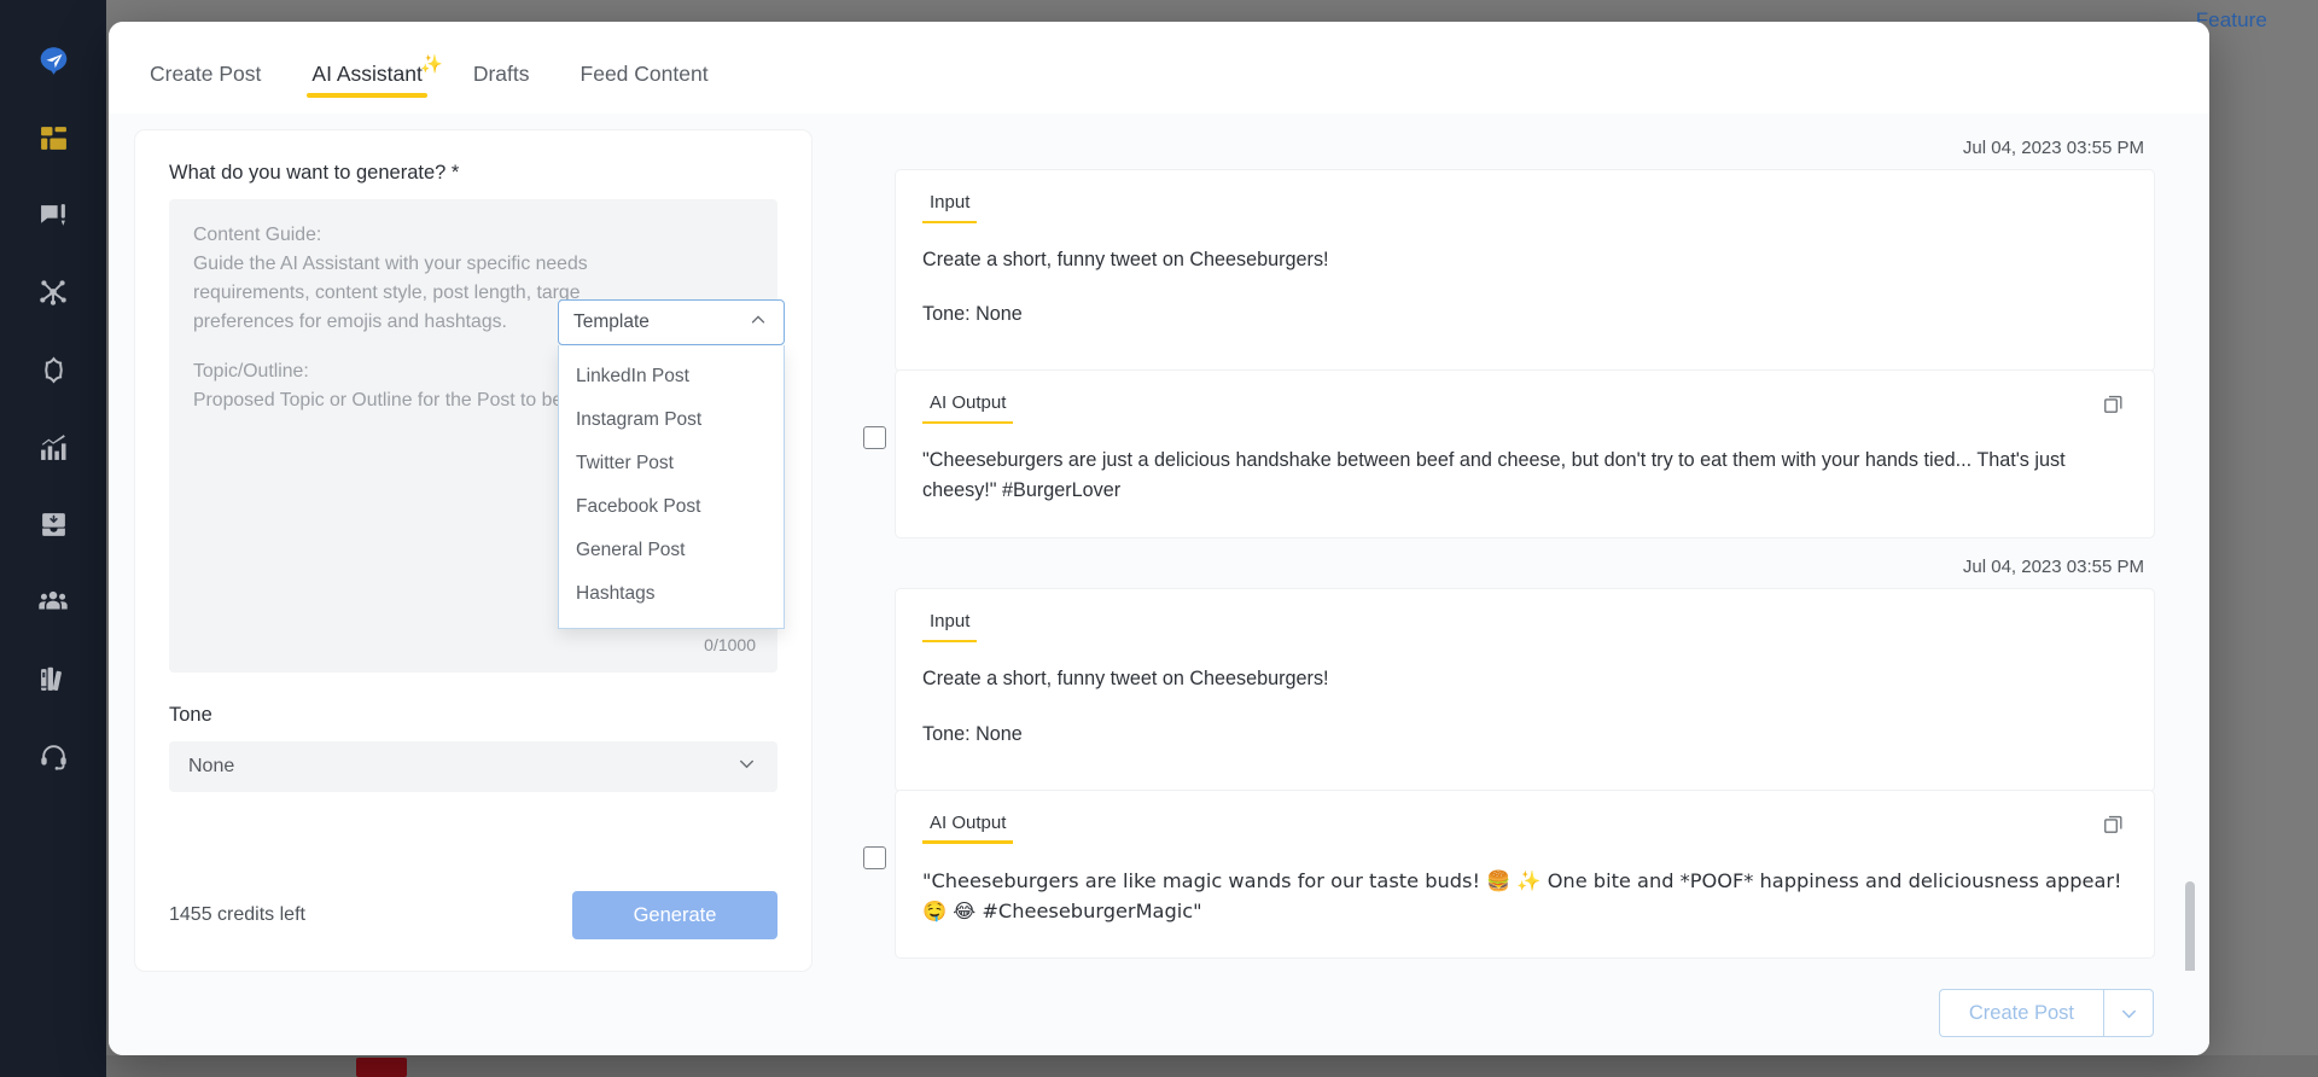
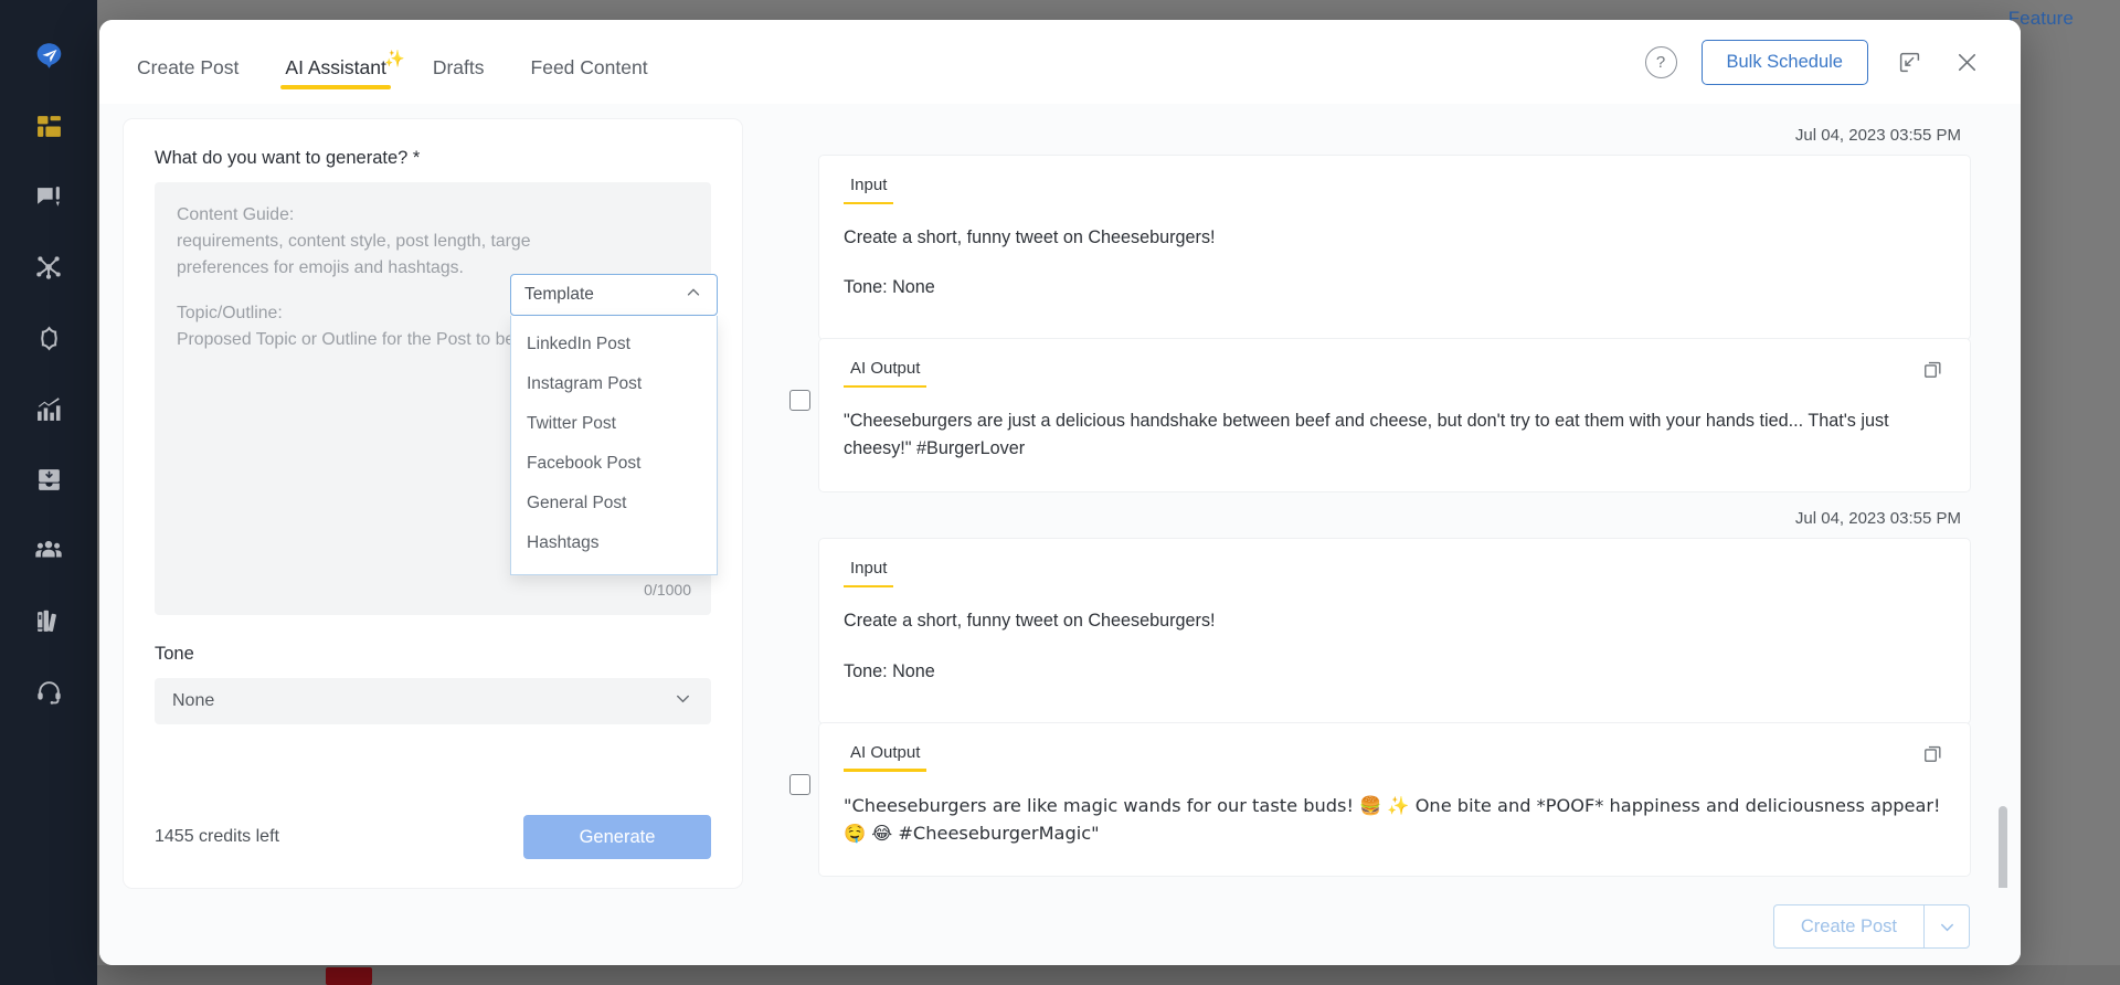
  Feature
  Create Post
  AI Assistant
  ✨
  Drafts
  Feed Content
+ ?
+ Bulk Schedule
  What do you want to generate? *
  Content Guide:
- Guide the AI Assistant with your specific needs
  requirements, content style, post length, targe
  preferences for emojis and hashtags.
  Topic/Outline:
  Proposed Topic or Outline for the Post to b
  0/1000
  Tone
  None
  1455 credits left
  Generate
  Template
  LinkedIn Post
  Instagram Post
  Twitter Post
  Facebook Post
  General Post
  Hashtags
  Jul 04, 2023 03:55 PM
  Input
  Create a short, funny tweet on Cheeseburgers!
  Tone: None
  AI Output
  "Cheeseburgers are just a delicious handshake between beef and cheese, but don't try to eat them with your hands tied... That's just cheesy!" #BurgerLover
  Jul 04, 2023 03:55 PM
  Input
  Create a short, funny tweet on Cheeseburgers!
  Tone: None
  AI Output
  "Cheeseburgers are like magic wands for our taste buds! 🍔 ✨ One bite and *POOF* happiness and deliciousness appear! 🤤 😂 #CheeseburgerMagic"
  Create Post
